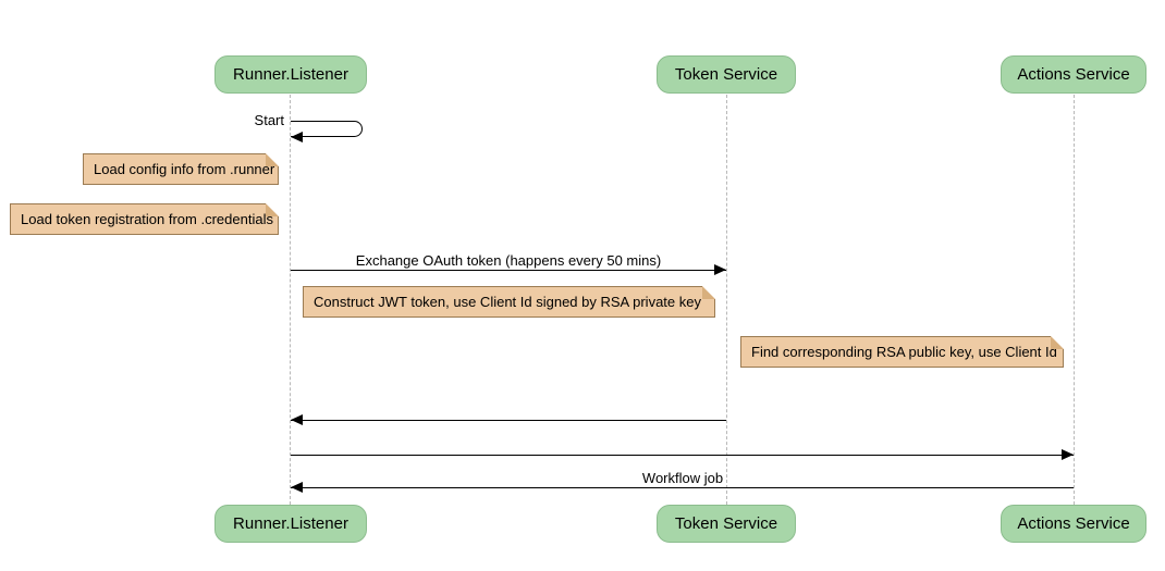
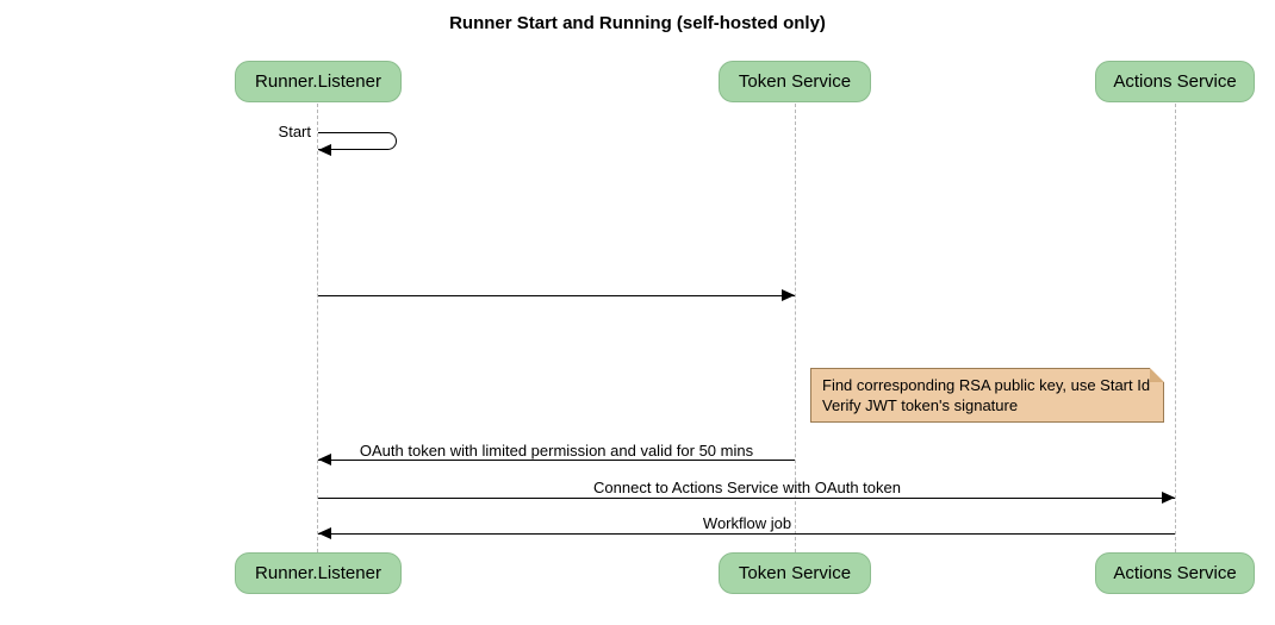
+ Runner Start and Running (self-hosted only)
  Runner.Listener
  Token Service
  Actions Service
  Start
- Load config info from .runner
- Load token registration from .credentials
- Exchange OAuth token (happens every 50 mins)
- Construct JWT token, use Client Id signed by RSA private key
- Find corresponding RSA public key, use Client Id
+ Find corresponding RSA public key, use Start Id
+ Verify JWT token's signature
+ OAuth token with limited permission and valid for 50 mins
+ Connect to Actions Service with OAuth token
  Workflow job
  Runner.Listener
  Token Service
  Actions Service
